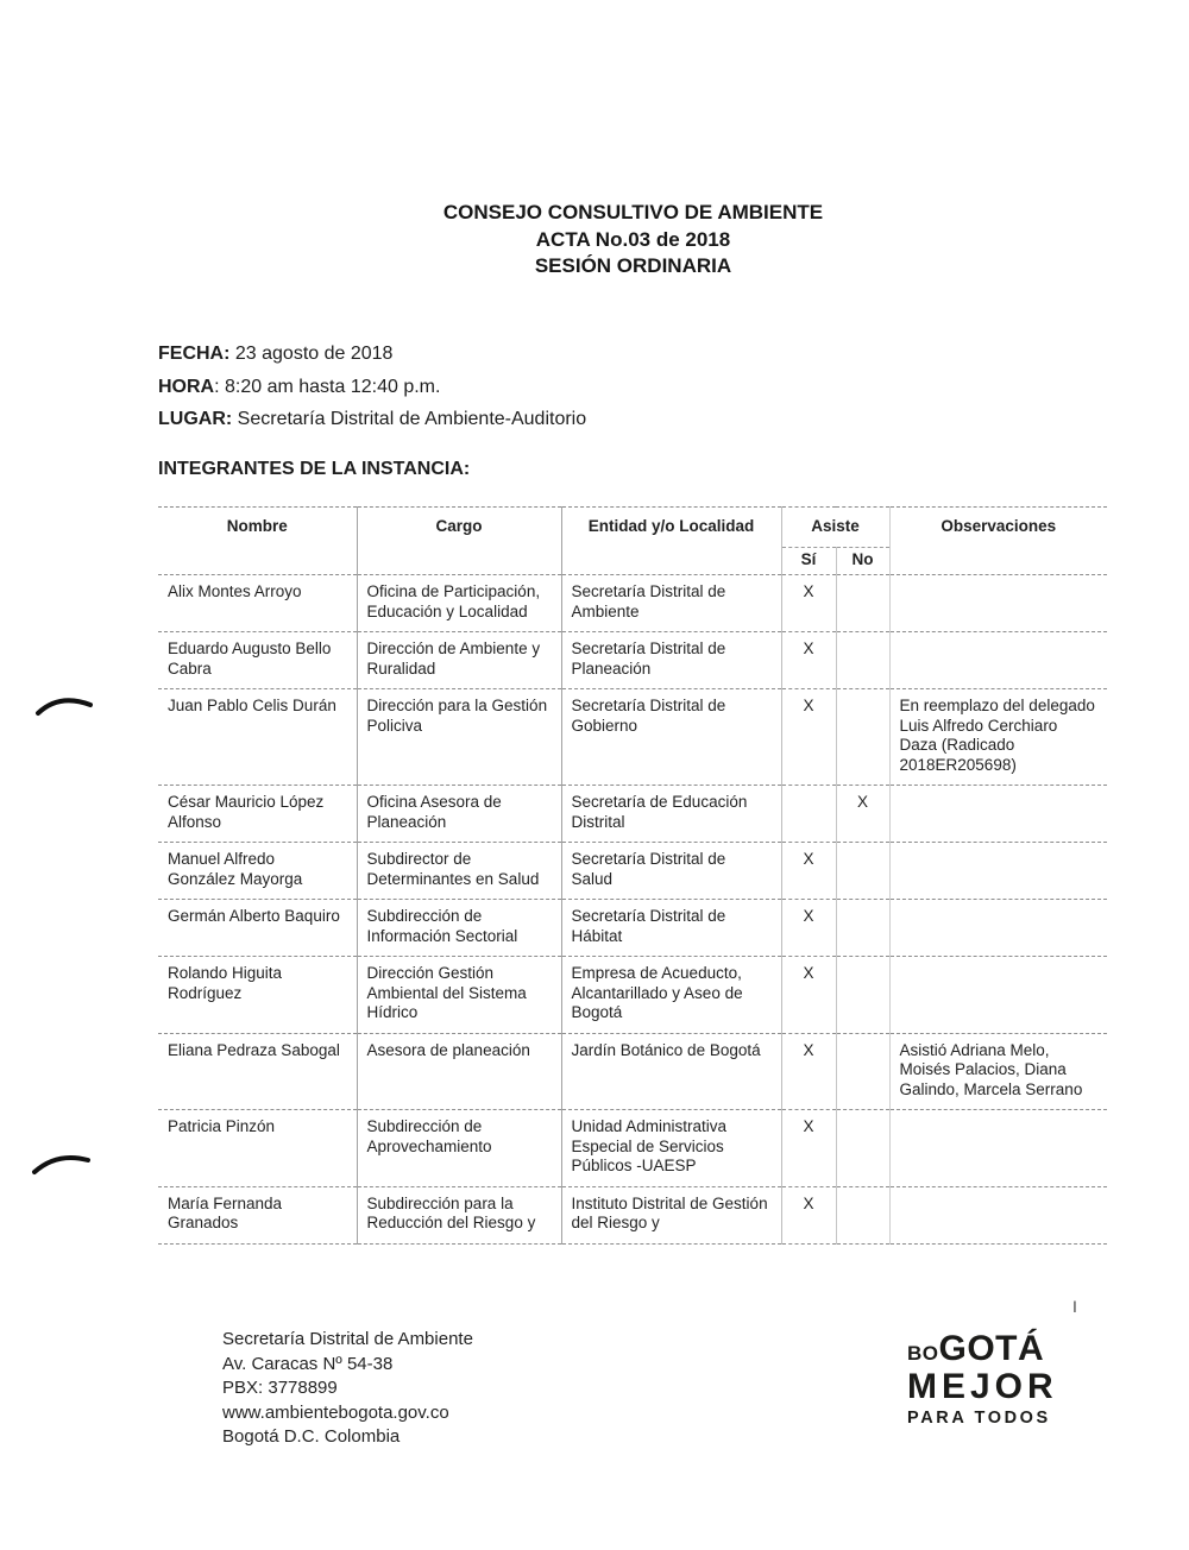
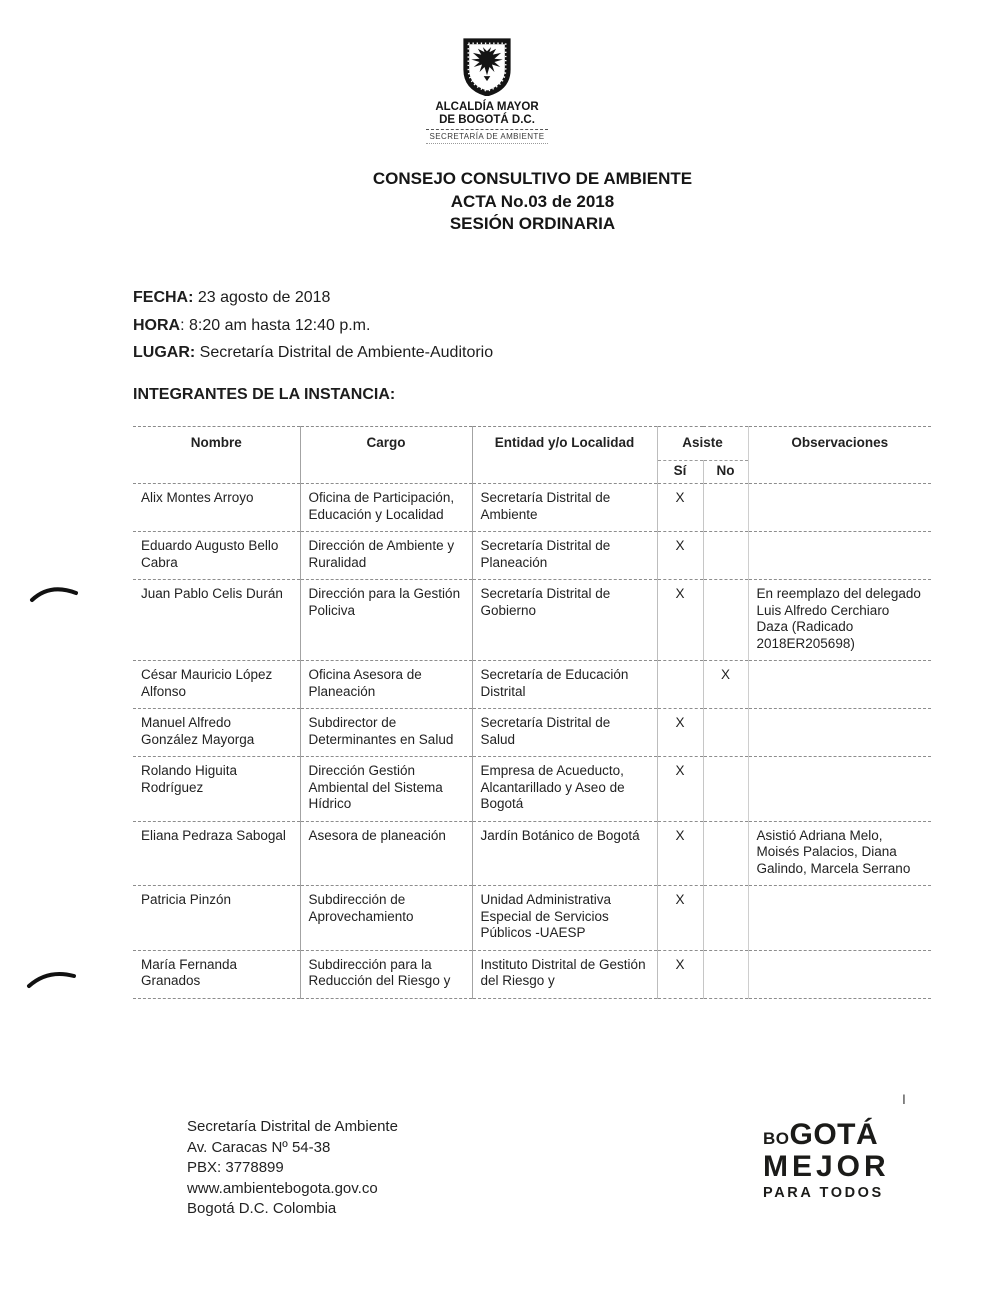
+ ALCALDÍA MAYOR
+ DE BOGOTÁ D.C.
+ SECRETARÍA DE AMBIENTE
  CONSEJO CONSULTIVO DE AMBIENTE
  ACTA No.03 de 2018
  SESIÓN ORDINARIA
  FECHA: 23 agosto de 2018
  HORA: 8:20 am hasta 12:40 p.m.
  LUGAR: Secretaría Distrital de Ambiente-Auditorio
  INTEGRANTES DE LA INSTANCIA:
  Nombre	Cargo	Entidad y/o Localidad	Asiste	Observaciones
  			Sí	No
  Alix Montes Arroyo	Oficina de Participación, Educación y Localidad	Secretaría Distrital de Ambiente	X
  Eduardo Augusto Bello Cabra	Dirección de Ambiente y Ruralidad	Secretaría Distrital de Planeación	X
  Juan Pablo Celis Durán	Dirección para la Gestión Policiva	Secretaría Distrital de Gobierno	X		En reemplazo del delegado Luis Alfredo Cerchiaro Daza (Radicado 2018ER205698)
  César Mauricio López Alfonso	Oficina Asesora de Planeación	Secretaría de Educación Distrital		X
  Manuel Alfredo González Mayorga	Subdirector de Determinantes en Salud	Secretaría Distrital de Salud	X
- Germán Alberto Baquiro	Subdirección de Información Sectorial	Secretaría Distrital de Hábitat	X
  Rolando Higuita Rodríguez	Dirección Gestión Ambiental del Sistema Hídrico	Empresa de Acueducto, Alcantarillado y Aseo de Bogotá	X
  Eliana Pedraza Sabogal	Asesora de planeación	Jardín Botánico de Bogotá	X		Asistió Adriana Melo, Moisés Palacios, Diana Galindo, Marcela Serrano
  Patricia Pinzón	Subdirección de Aprovechamiento	Unidad Administrativa Especial de Servicios Públicos -UAESP	X
  María Fernanda Granados	Subdirección para la Reducción del Riesgo y	Instituto Distrital de Gestión del Riesgo y	X
  I
  Secretaría Distrital de Ambiente
  Av. Caracas Nº 54-38
  PBX: 3778899
  www.ambientebogota.gov.co
  Bogotá D.C. Colombia
  BO
  GOTÁ
  MEJOR
  PARA TODOS
